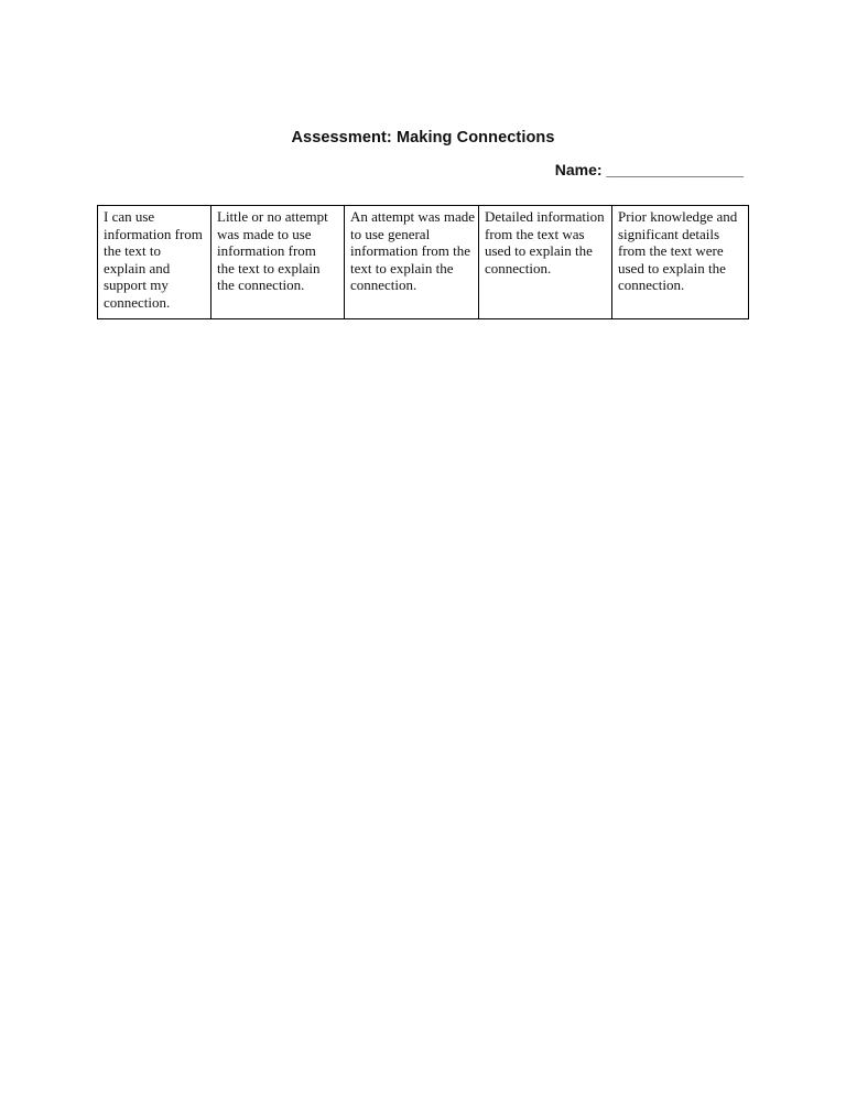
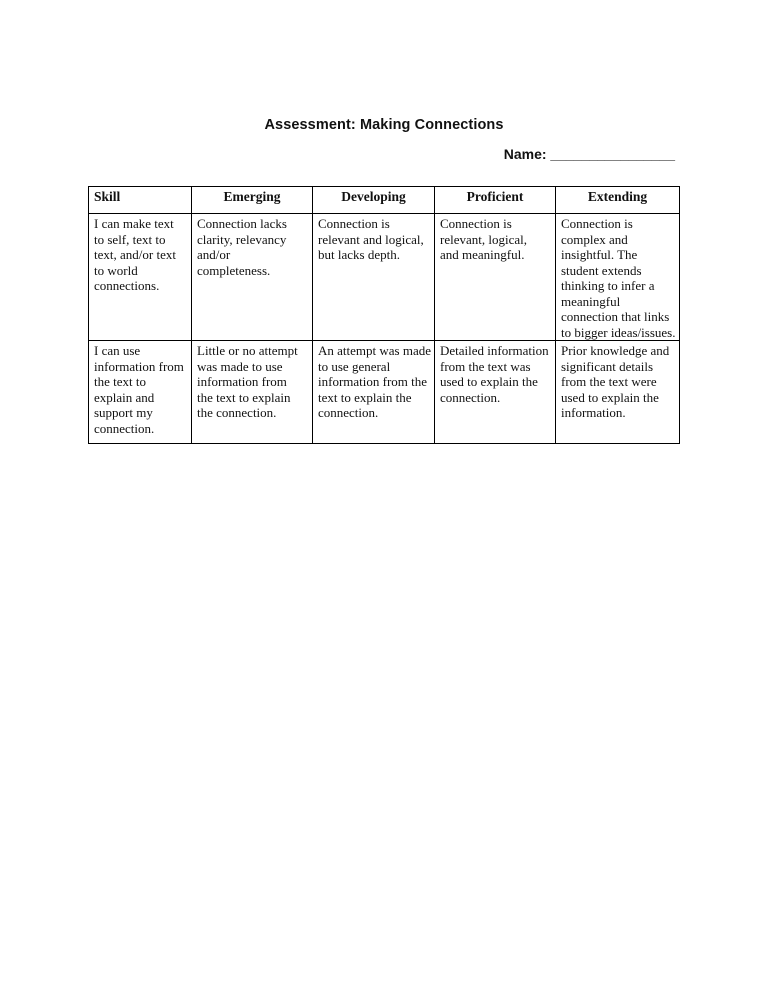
  Assessment: Making Connections
  Name: ________________
+ Skill	Emerging	Developing	Proficient	Extending
+ I can make text to self, text to text, and/or text to world connections.	Connection lacks clarity, relevancy and/or completeness.	Connection is relevant and logical, but lacks depth.	Connection is relevant, logical, and meaningful.	Connection is complex and insightful. The student extends thinking to infer a meaningful connection that links to bigger ideas/issues.
- I can use information from the text to explain and support my connection.	Little or no attempt was made to use information from the text to explain the connection.	An attempt was made to use general information from the text to explain the connection.	Detailed information from the text was used to explain the connection.	Prior knowledge and significant details from the text were used to explain the connection.
+ I can use information from the text to explain and support my connection.	Little or no attempt was made to use information from the text to explain the connection.	An attempt was made to use general information from the text to explain the connection.	Detailed information from the text was used to explain the connection.	Prior knowledge and significant details from the text were used to explain the information.
